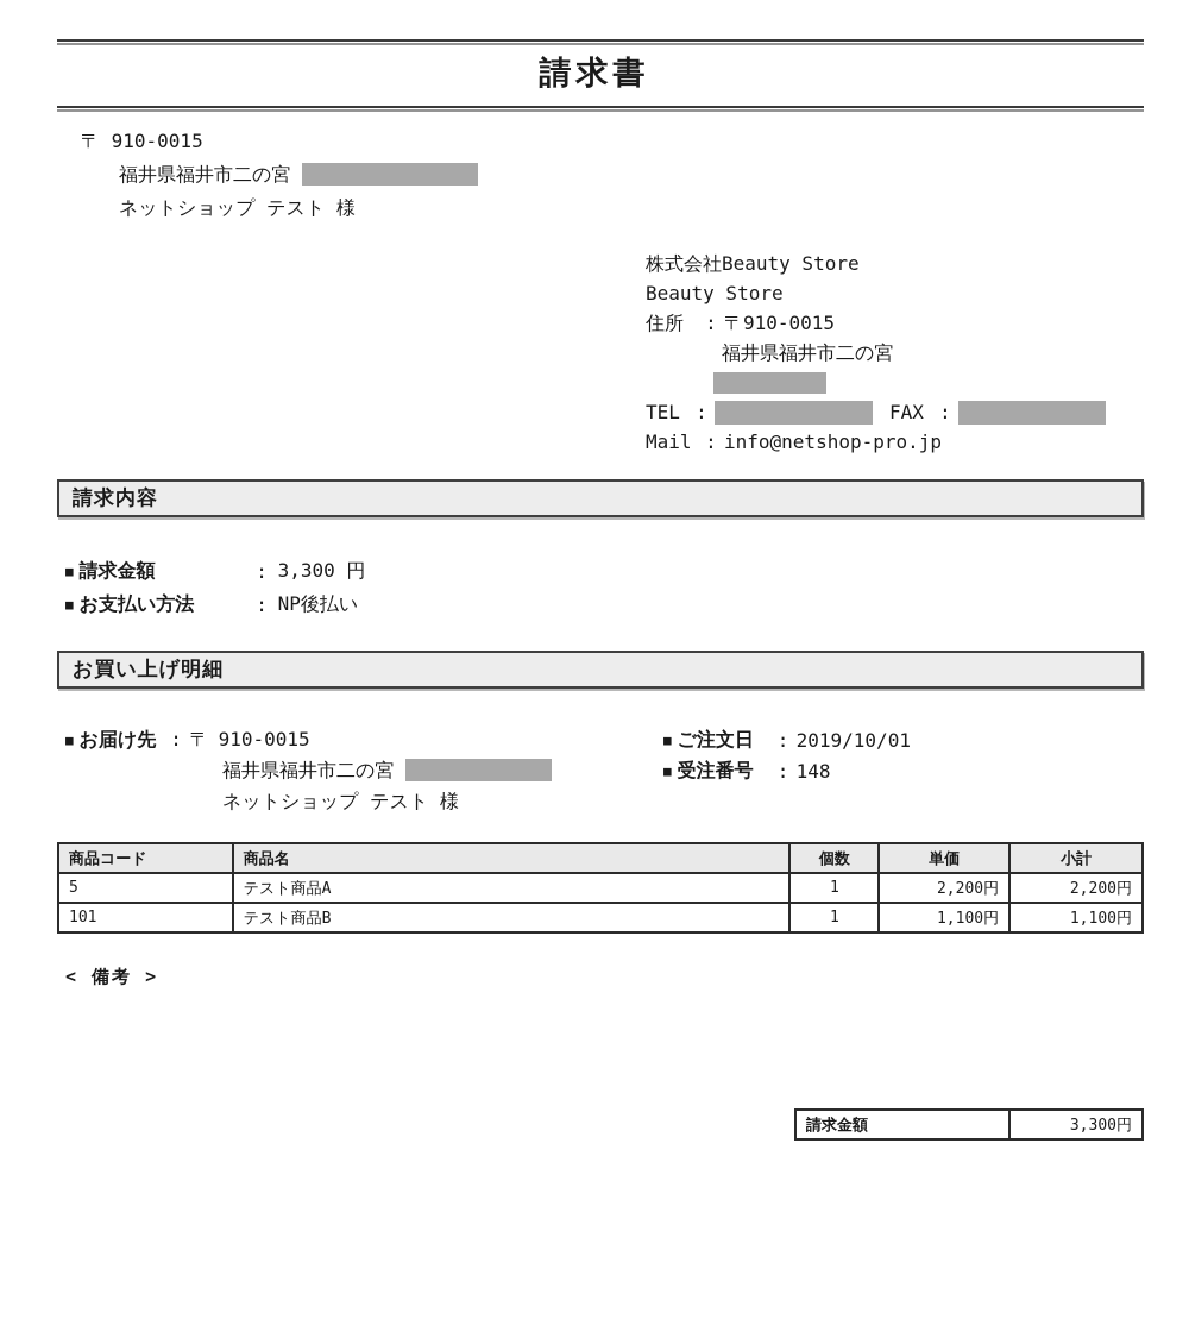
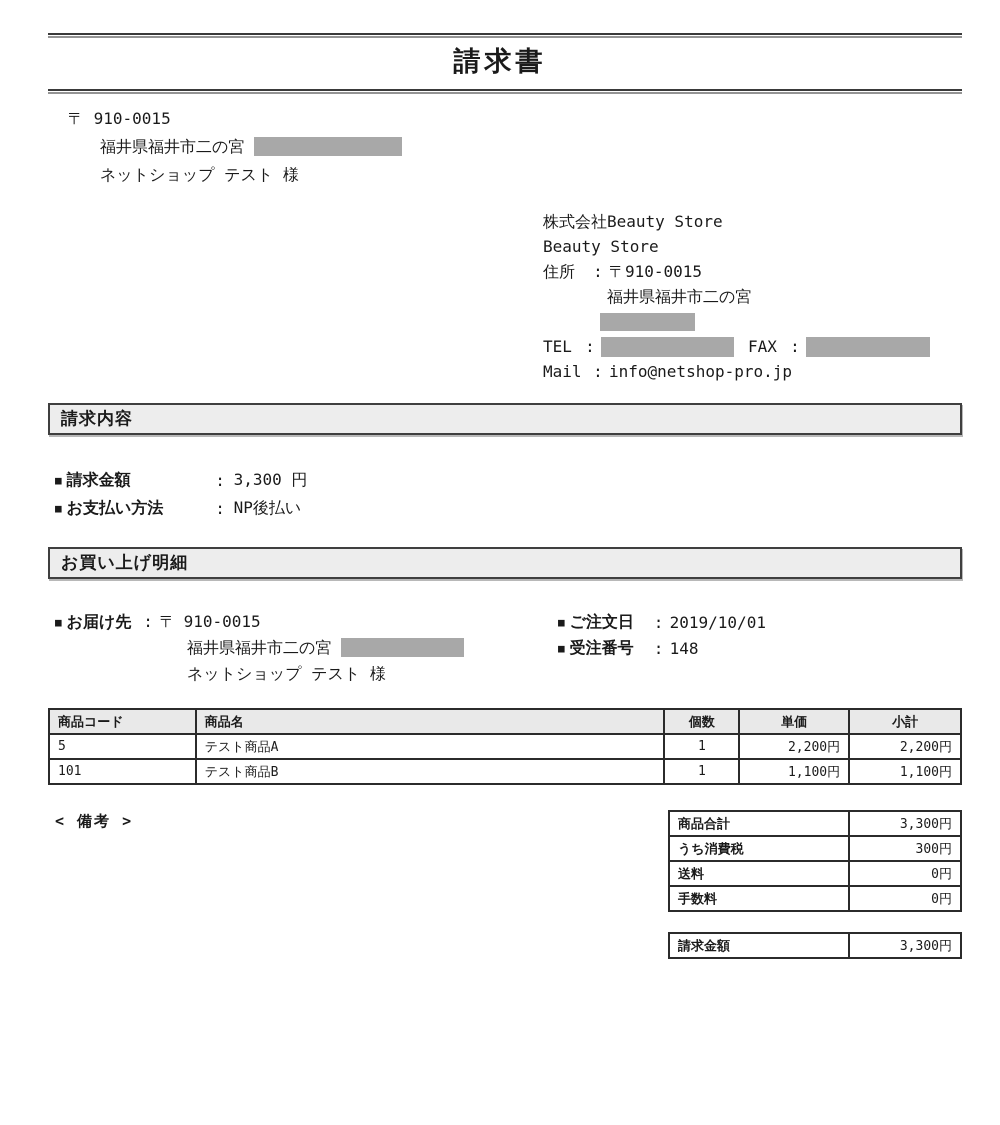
  請求書
  〒 910-0015
  福井県福井市二の宮
  ネットショップ テスト 様
  株式会社Beauty Store
  Beauty Store
  住所
  :
  〒910-0015
  福井県福井市二の宮
  TEL
  :
  FAX
  :
  Mail
  :
  info@netshop-pro.jp
  請求内容
  ■
  請求金額
  :
  3,300 円
  ■
  お支払い方法
  :
  NP後払い
  お買い上げ明細
  ■
  お届け先
  :
  〒
  910-0015
  福井県福井市二の宮
  ネットショップ テスト 様
  ■
  ご注文日
  :
  2019/10/01
  ■
  受注番号
  :
  148
  商品コード	商品名	個数	単価	小計
  5	テスト商品A	1	2,200円	2,200円
  101	テスト商品B	1	1,100円	1,100円
  < 備考 >
+ 商品合計	3,300円
+ うち消費税	300円
+ 送料	0円
+ 手数料	0円
  請求金額	3,300円
